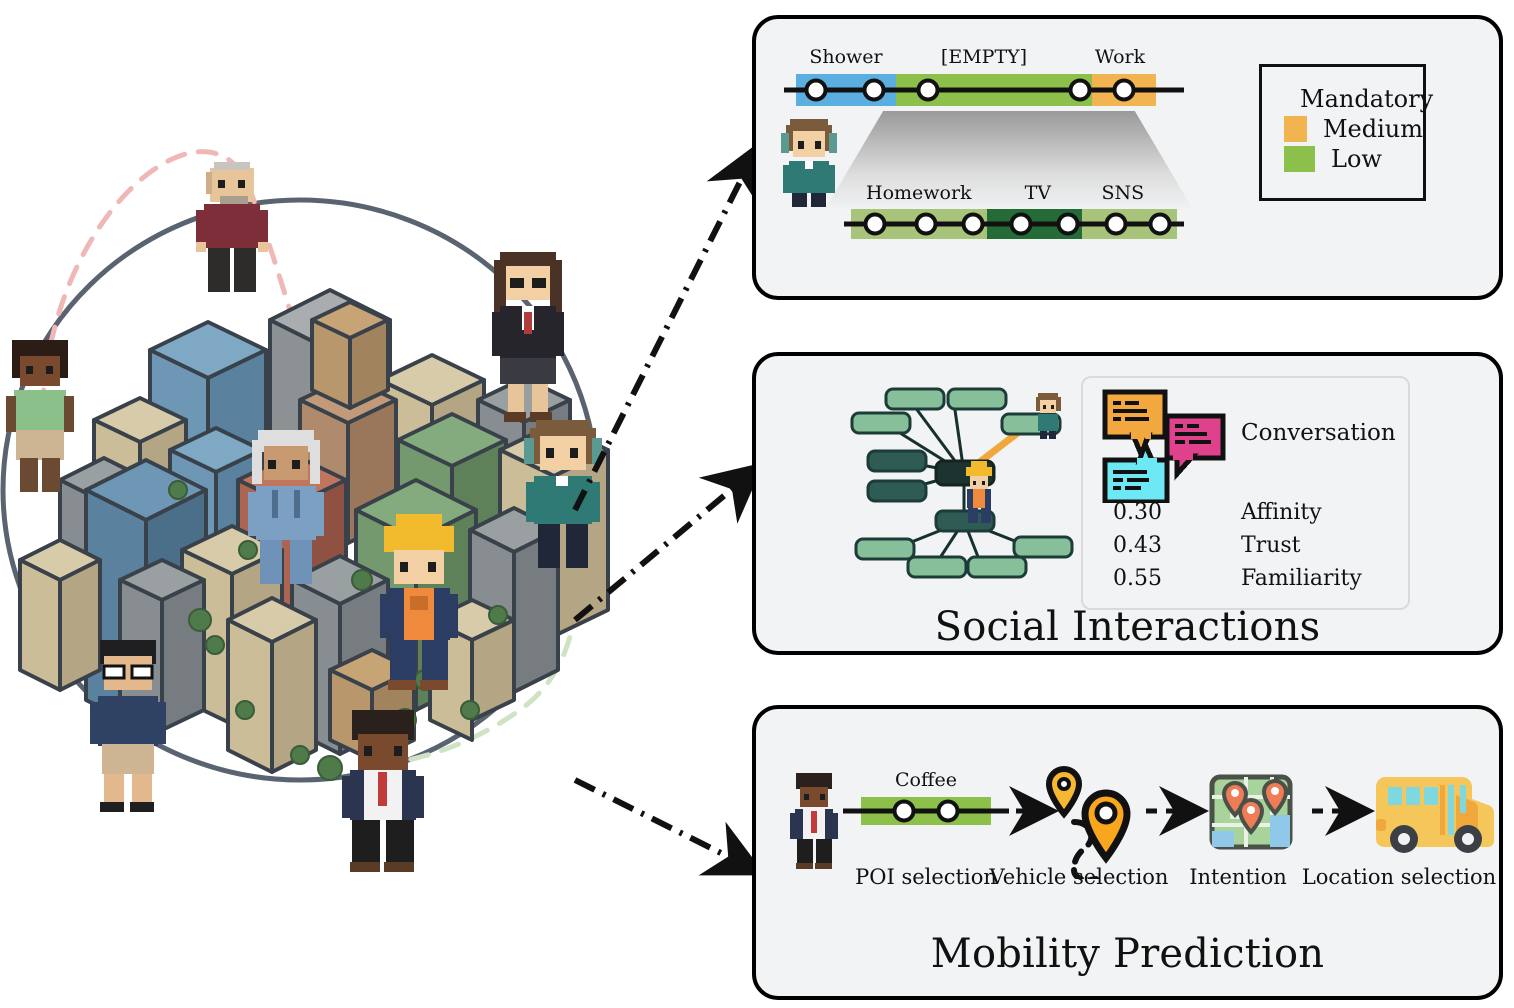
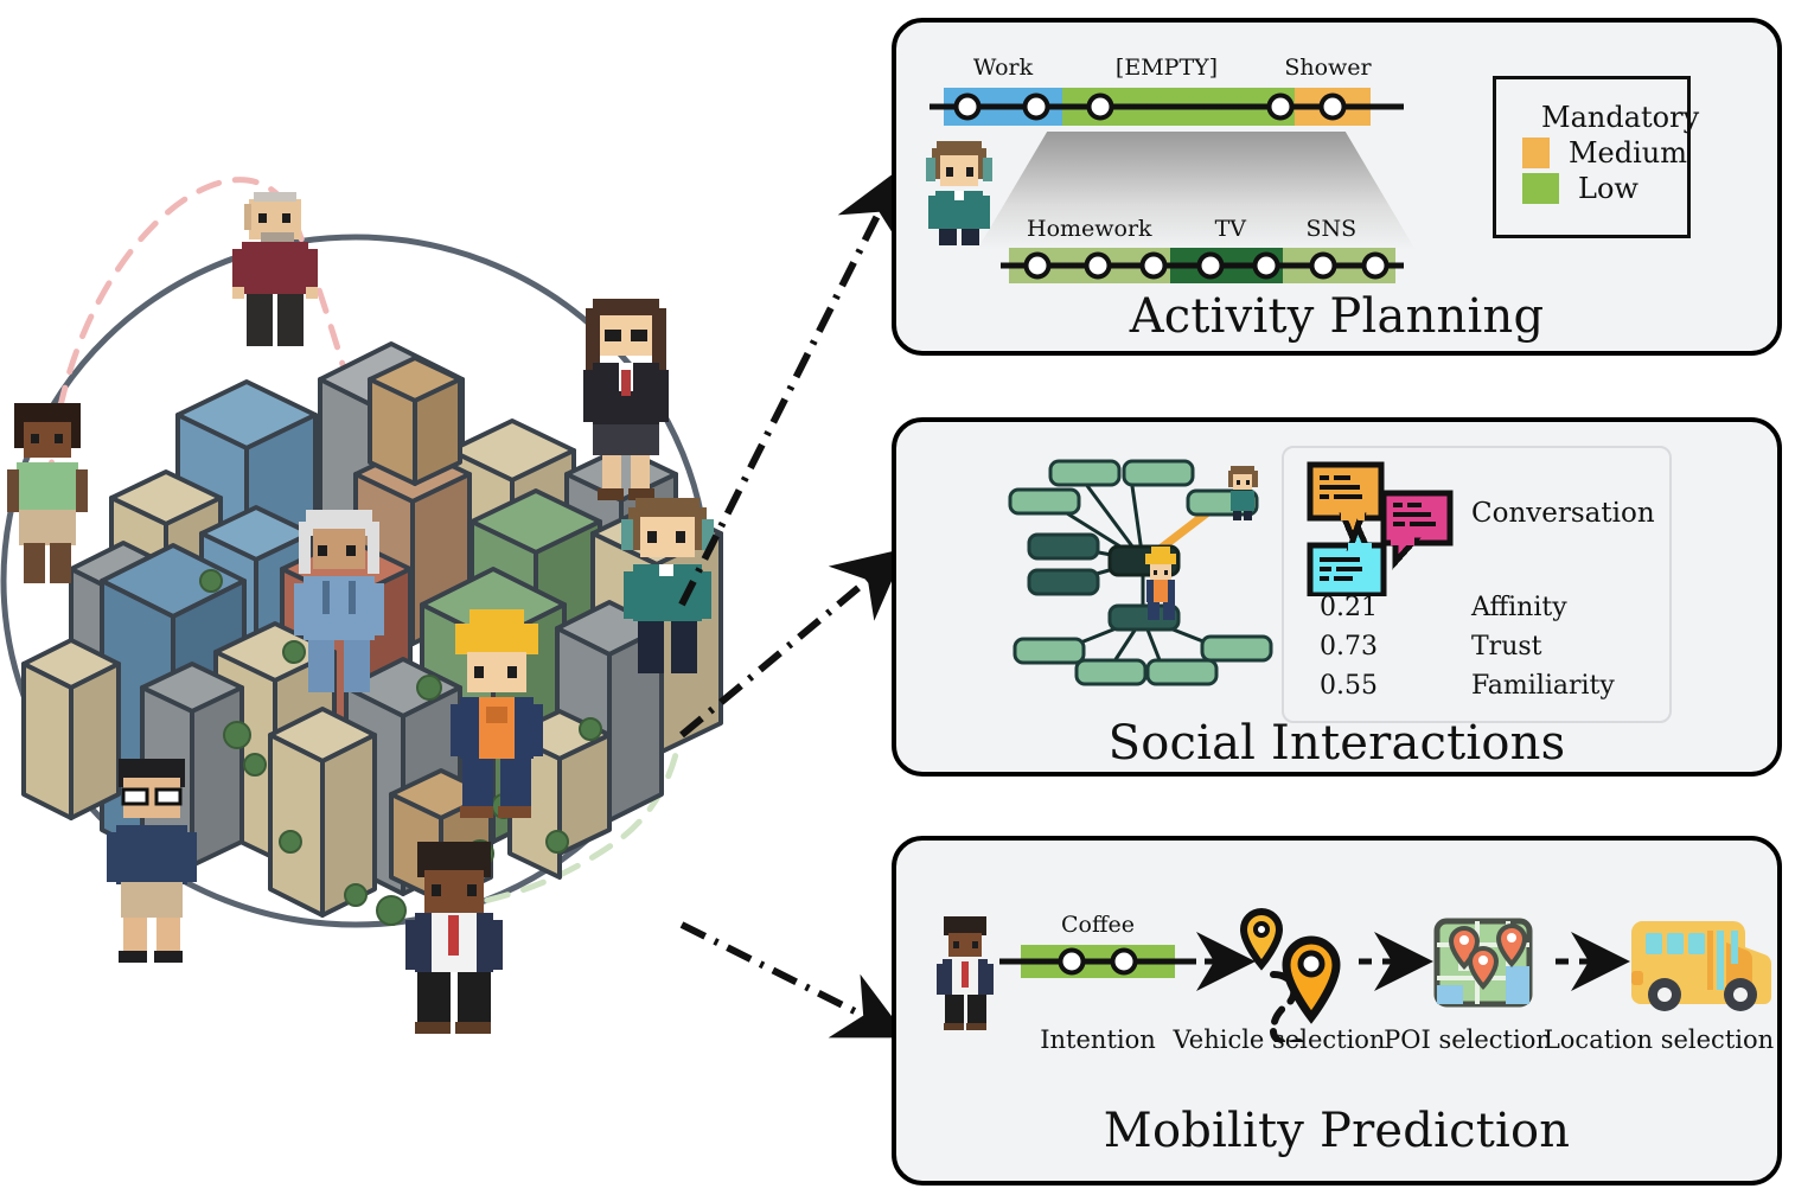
- Shower
+ Work
  [EMPTY]
- Work
+ Shower
  Homework
  TV
  SNS
  Mandatory
  Medium
  Low
+ Activity Planning
  Conversation
- 0.30
+ 0.21
  Affinity
- 0.43
+ 0.73
  Trust
  0.55
  Familiarity
  Social Interactions
  Coffee
- POI selection
+ Intention
  Vehicle selection
- Intention
+ POI selection
  Location selection
  Mobility Prediction
